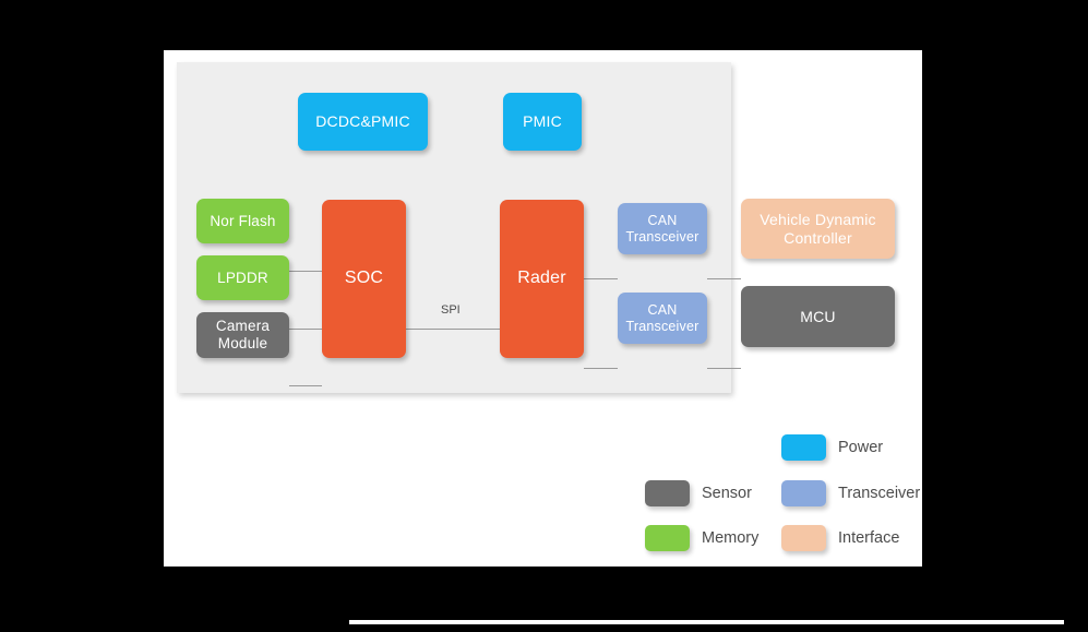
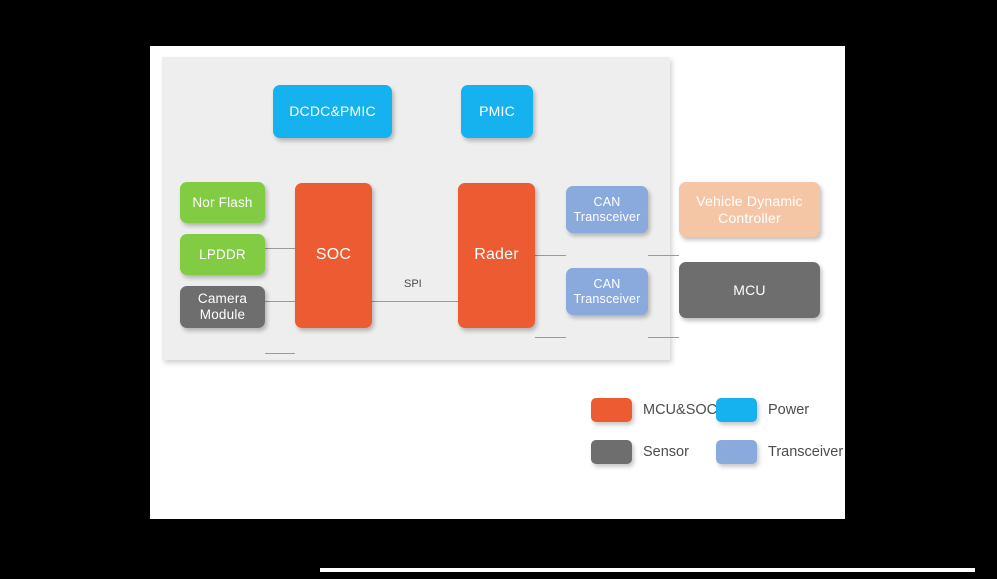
  SPI
  DCDC&PMIC
  PMIC
  Nor Flash
  LPDDR
  Camera
  Module
  SOC
  Rader
  CAN
  Transceiver
  CAN
  Transceiver
  Vehicle Dynamic
  Controller
  MCU
+ MCU&SOC
  Power
  Sensor
  Transceiver
- Memory
- Interface
